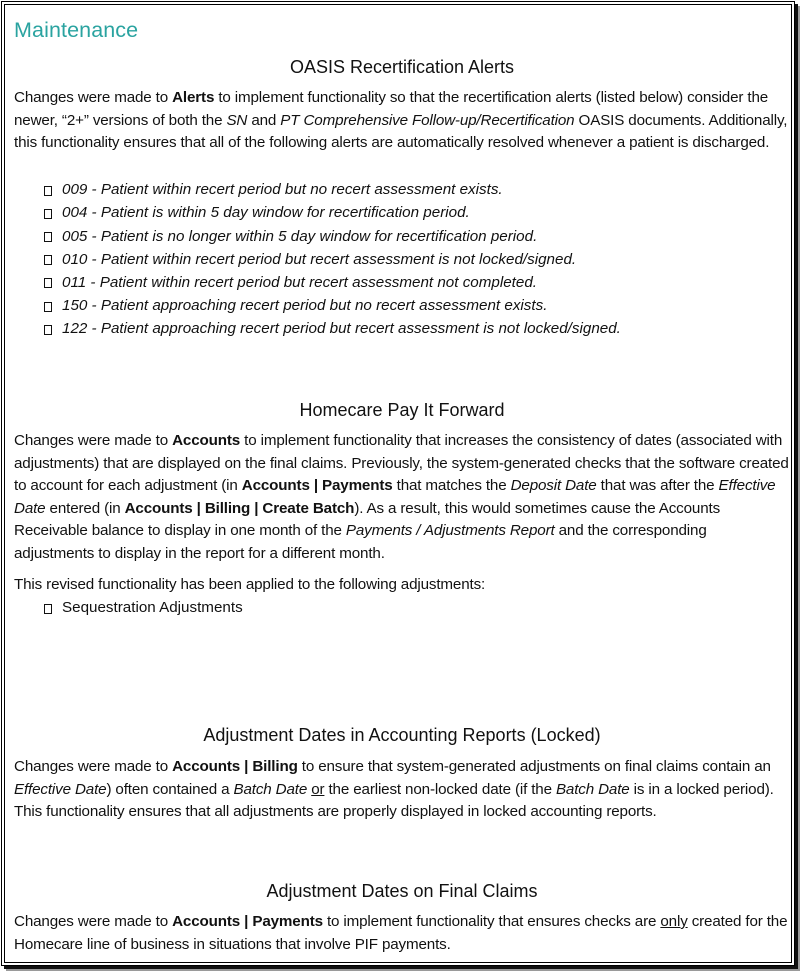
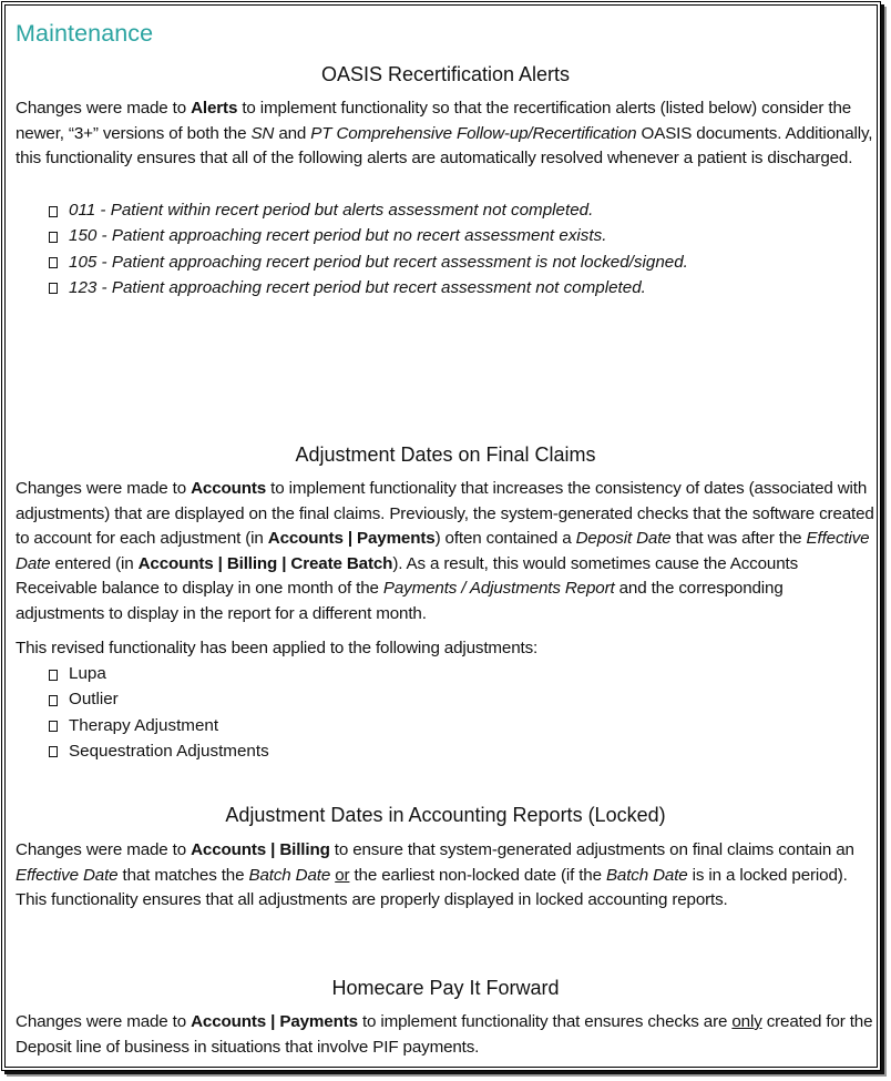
  Maintenance
  OASIS Recertification Alerts
- Changes were made to Alerts to implement functionality so that the recertification alerts (listed below) consider the newer, “2+” versions of both the SN and PT Comprehensive Follow-up/Recertification OASIS documents. Additionally, this functionality ensures that all of the following alerts are automatically resolved whenever a patient is discharged.
+ Changes were made to Alerts to implement functionality so that the recertification alerts (listed below) consider the newer, “3+” versions of both the SN and PT Comprehensive Follow-up/Recertification OASIS documents. Additionally, this functionality ensures that all of the following alerts are automatically resolved whenever a patient is discharged.
- 009 - Patient within recert period but no recert assessment exists.
- 004 - Patient is within 5 day window for recertification period.
- 005 - Patient is no longer within 5 day window for recertification period.
- 010 - Patient within recert period but recert assessment is not locked/signed.
- 011 - Patient within recert period but recert assessment not completed.
+ 011 - Patient within recert period but alerts assessment not completed.
  150 - Patient approaching recert period but no recert assessment exists.
- 122 - Patient approaching recert period but recert assessment is not locked/signed.
+ 105 - Patient approaching recert period but recert assessment is not locked/signed.
+ 123 - Patient approaching recert period but recert assessment not completed.
- Homecare Pay It Forward
+ Adjustment Dates on Final Claims
- Changes were made to Accounts to implement functionality that increases the consistency of dates (associated with adjustments) that are displayed on the final claims. Previously, the system-generated checks that the software created to account for each adjustment (in Accounts | Payments that matches the Deposit Date that was after the Effective Date entered (in Accounts | Billing | Create Batch). As a result, this would sometimes cause the Accounts Receivable balance to display in one month of the Payments / Adjustments Report and the corresponding adjustments to display in the report for a different month.
+ Changes were made to Accounts to implement functionality that increases the consistency of dates (associated with adjustments) that are displayed on the final claims. Previously, the system-generated checks that the software created to account for each adjustment (in Accounts | Payments) often contained a Deposit Date that was after the Effective Date entered (in Accounts | Billing | Create Batch). As a result, this would sometimes cause the Accounts Receivable balance to display in one month of the Payments / Adjustments Report and the corresponding adjustments to display in the report for a different month.
  This revised functionality has been applied to the following adjustments:
+ Lupa
+ Outlier
+ Therapy Adjustment
  Sequestration Adjustments
  Adjustment Dates in Accounting Reports (Locked)
- Changes were made to Accounts | Billing to ensure that system-generated adjustments on final claims contain an Effective Date) often contained a Batch Date or the earliest non-locked date (if the Batch Date is in a locked period). This functionality ensures that all adjustments are properly displayed in locked accounting reports.
+ Changes were made to Accounts | Billing to ensure that system-generated adjustments on final claims contain an Effective Date that matches the Batch Date or the earliest non-locked date (if the Batch Date is in a locked period). This functionality ensures that all adjustments are properly displayed in locked accounting reports.
- Adjustment Dates on Final Claims
+ Homecare Pay It Forward
- Changes were made to Accounts | Payments to implement functionality that ensures checks are only created for the Homecare line of business in situations that involve PIF payments.
+ Changes were made to Accounts | Payments to implement functionality that ensures checks are only created for the Deposit line of business in situations that involve PIF payments.
